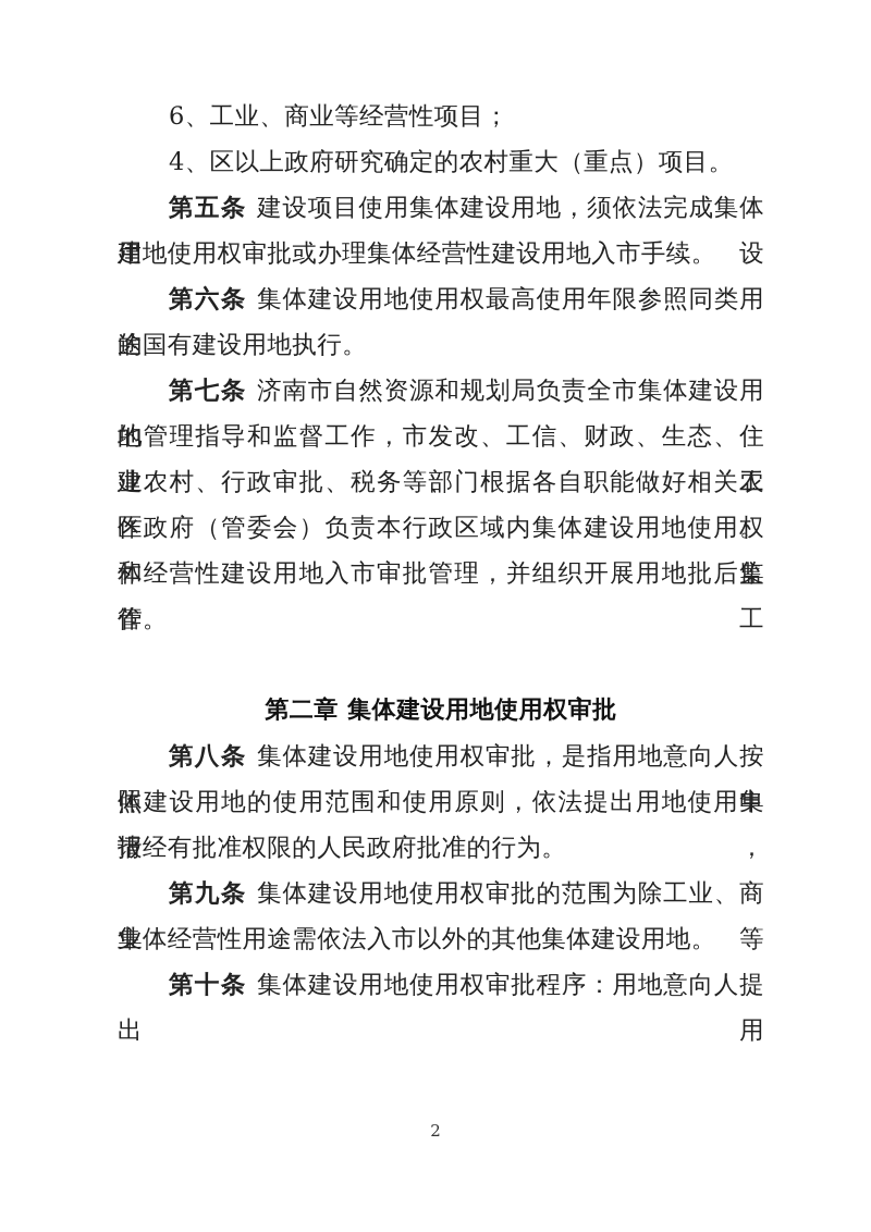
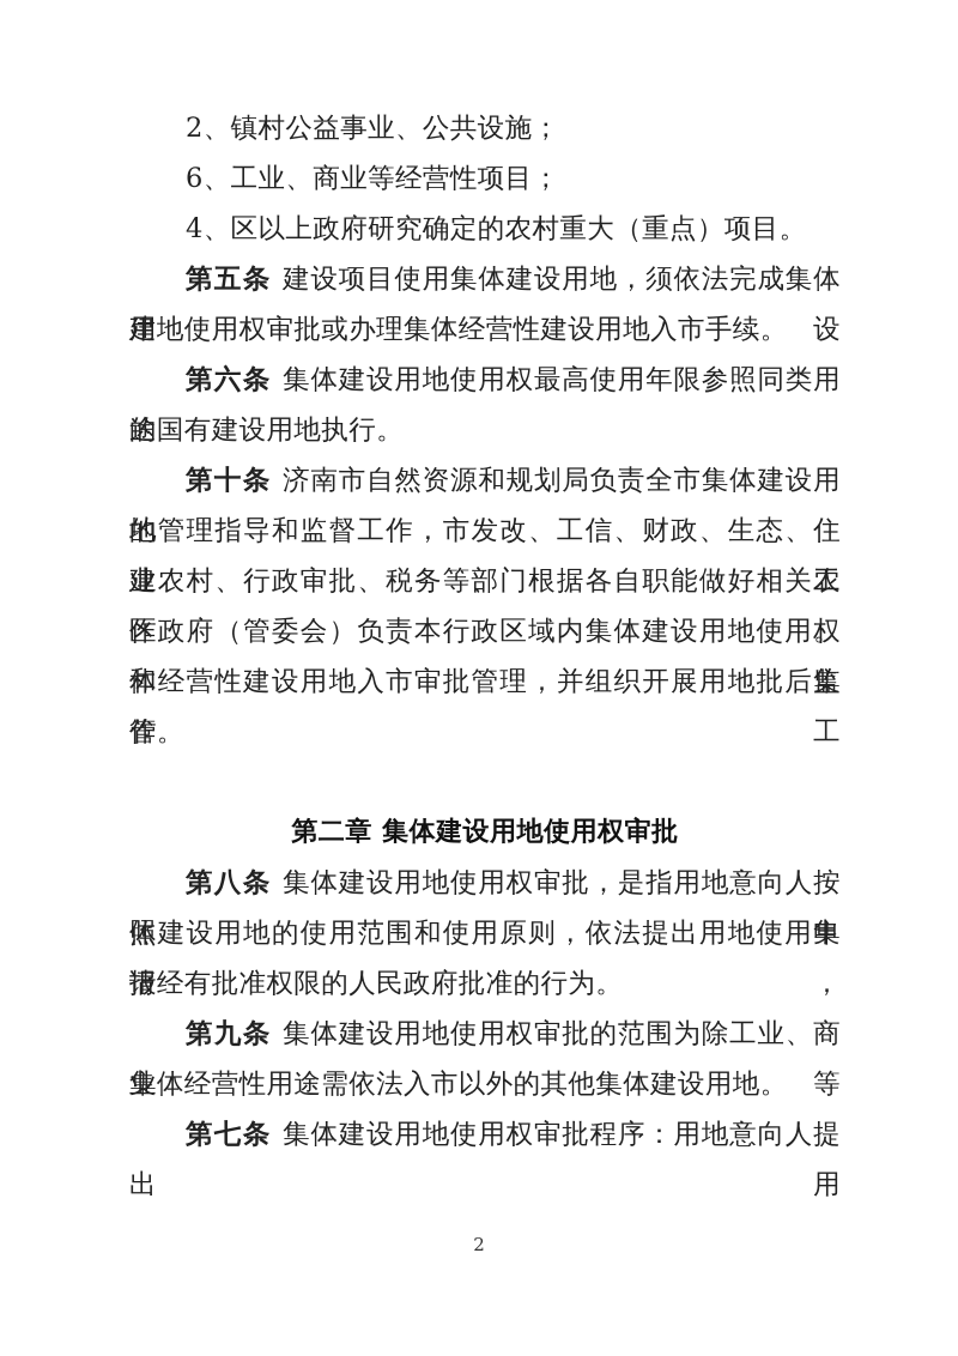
+ 2、镇村公益事业、公共设施；
  6、工业、商业等经营性项目；
  4、区以上政府研究确定的农村重大（重点）项目。
  第五条 建设项目使用集体建设用地，须依法完成集体建设
  用地使用权审批或办理集体经营性建设用地入市手续。
  第六条 集体建设用地使用权最高使用年限参照同类用途
  的国有建设用地执行。
- 第七条 济南市自然资源和规划局负责全市集体建设用地
+ 第十条 济南市自然资源和规划局负责全市集体建设用地
  的管理指导和监督工作，市发改、工信、财政、生态、住建、农
  业农村、行政审批、税务等部门根据各自职能做好相关工作。
  区政府（管委会）负责本行政区域内集体建设用地使用权和集
  体经营性建设用地入市审批管理，并组织开展用地批后监管工
  作。
  第二章 集体建设用地使用权审批
  第八条 集体建设用地使用权审批，是指用地意向人按照集
  体建设用地的使用范围和使用原则，依法提出用地使用申请，
  报经有批准权限的人民政府批准的行为。
  第九条 集体建设用地使用权审批的范围为除工业、商业等
  集体经营性用途需依法入市以外的其他集体建设用地。
- 第十条 集体建设用地使用权审批程序：用地意向人提出用
+ 第七条 集体建设用地使用权审批程序：用地意向人提出用
  2
